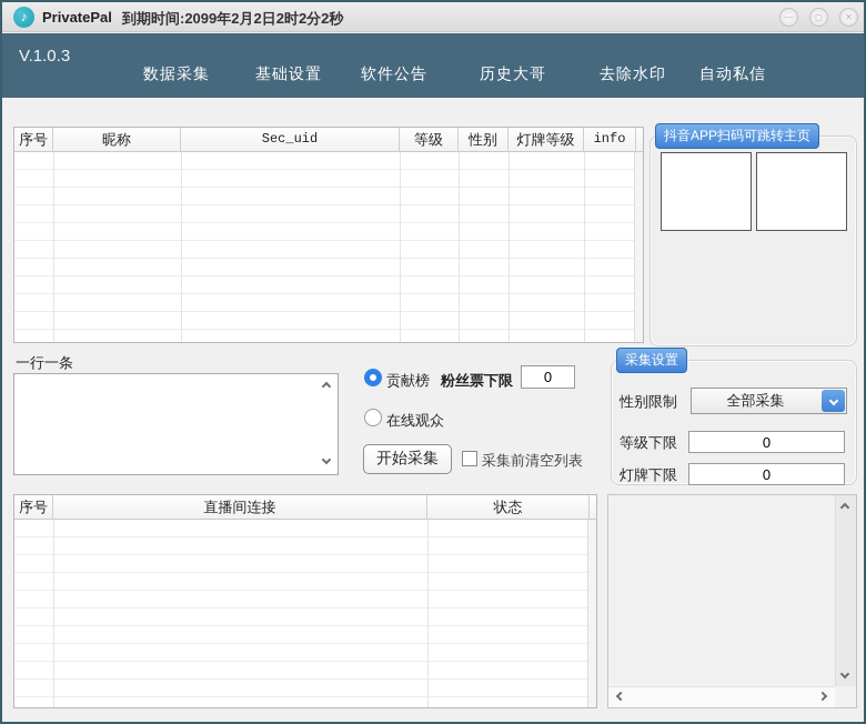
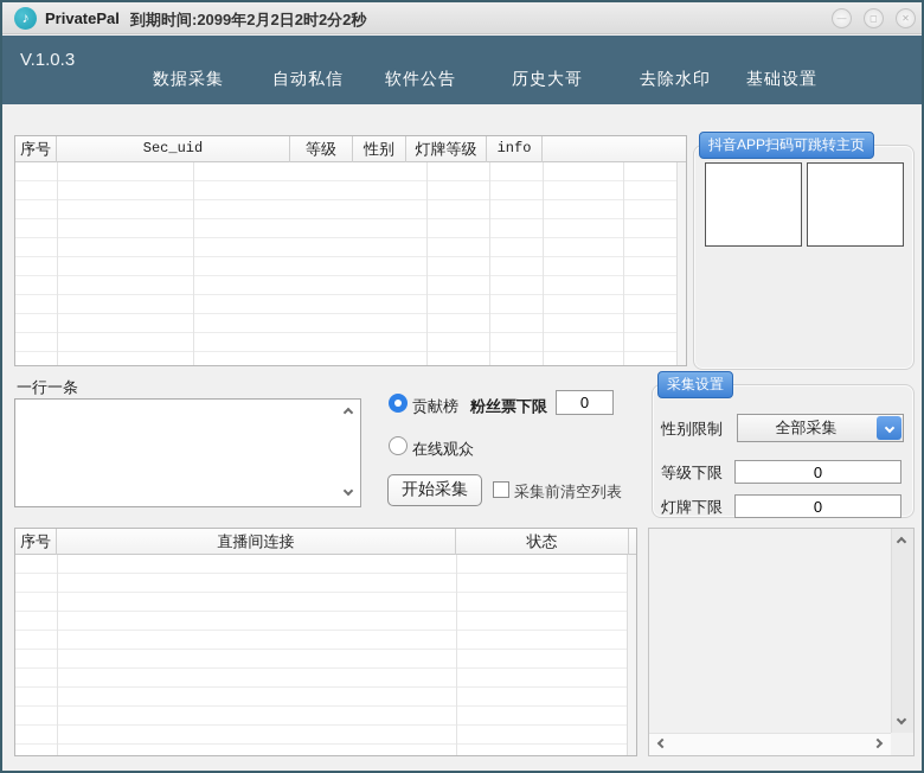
  ♪
  PrivatePal
  到期时间:2099年2月2日2时2分2秒
  —
  ◻
  ✕
  V.1.0.3
  数据采集
- 基础设置
+ 自动私信
  软件公告
  历史大哥
  去除水印
- 自动私信
+ 基础设置
  序号
- 昵称
  Sec_uid
  等级
  性别
  灯牌等级
  info
  抖音APP扫码可跳转主页
  一行一条
  贡献榜
  粉丝票下限
  0
  在线观众
  开始采集
  采集前清空列表
  采集设置
  性别限制
  全部采集
  等级下限
  0
  灯牌下限
  0
  序号
  直播间连接
  状态
